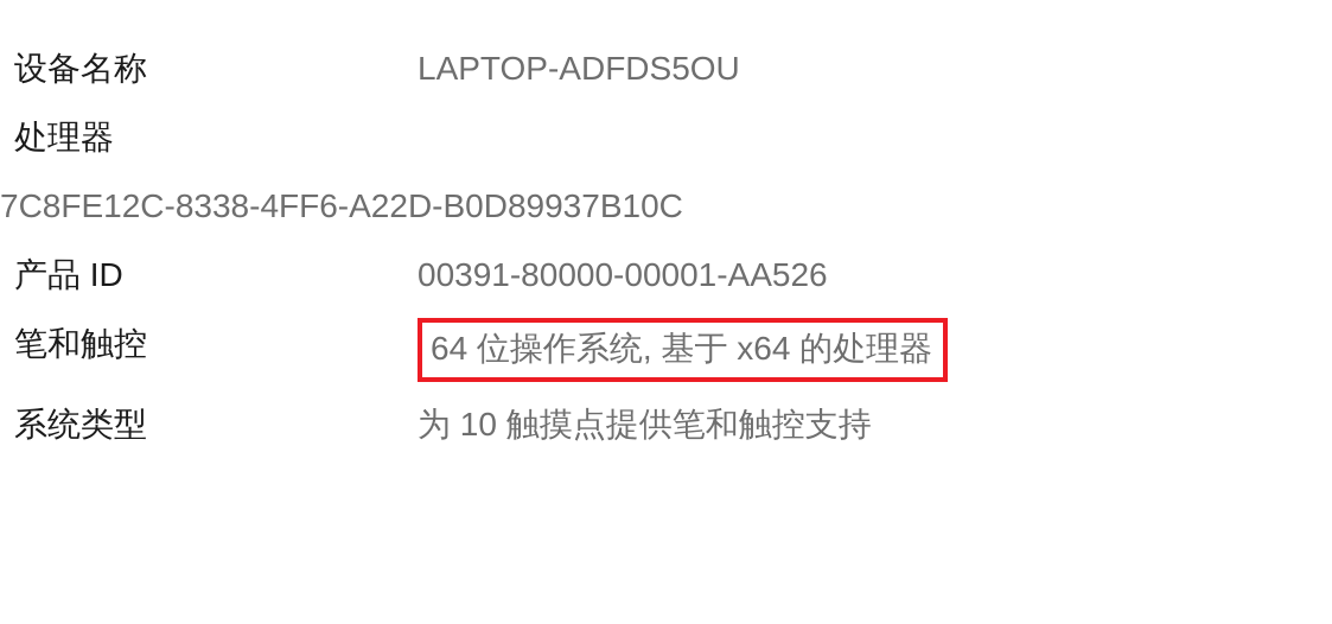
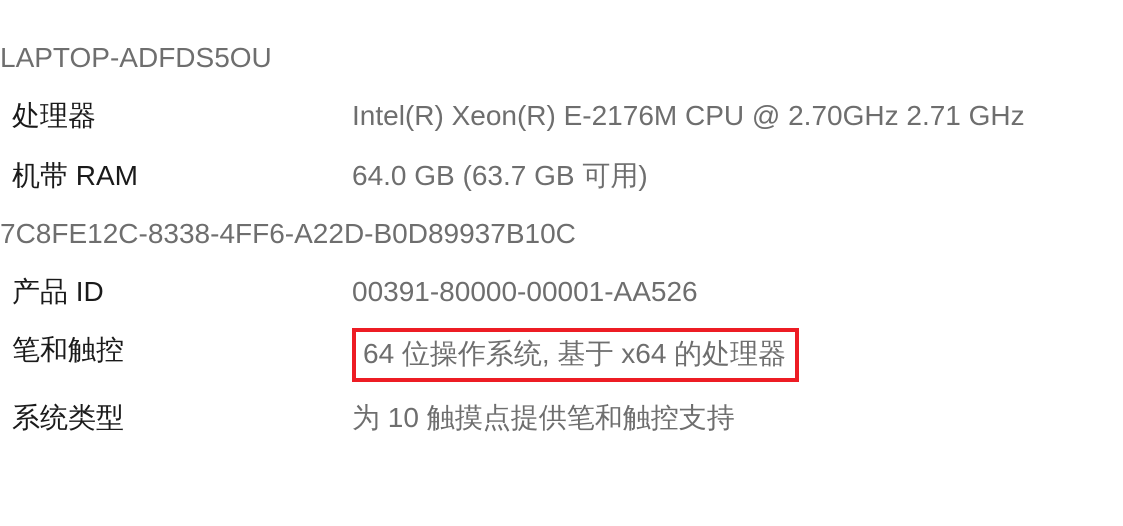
- 设备名称
  LAPTOP-ADFDS5OU
  处理器
+ Intel(R) Xeon(R) E-2176M CPU @ 2.70GHz 2.71 GHz
+ 机带 RAM
+ 64.0 GB (63.7 GB 可用)
  7C8FE12C-8338-4FF6-A22D-B0D89937B10C
  产品 ID
  00391-80000-00001-AA526
  笔和触控
  64 位操作系统, 基于 x64 的处理器
  系统类型
  为 10 触摸点提供笔和触控支持
